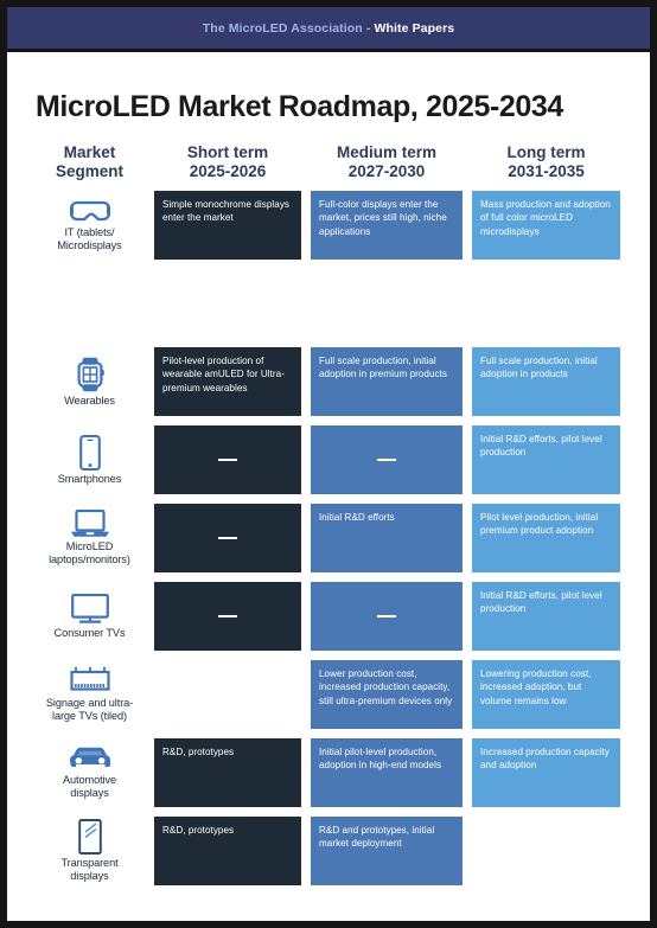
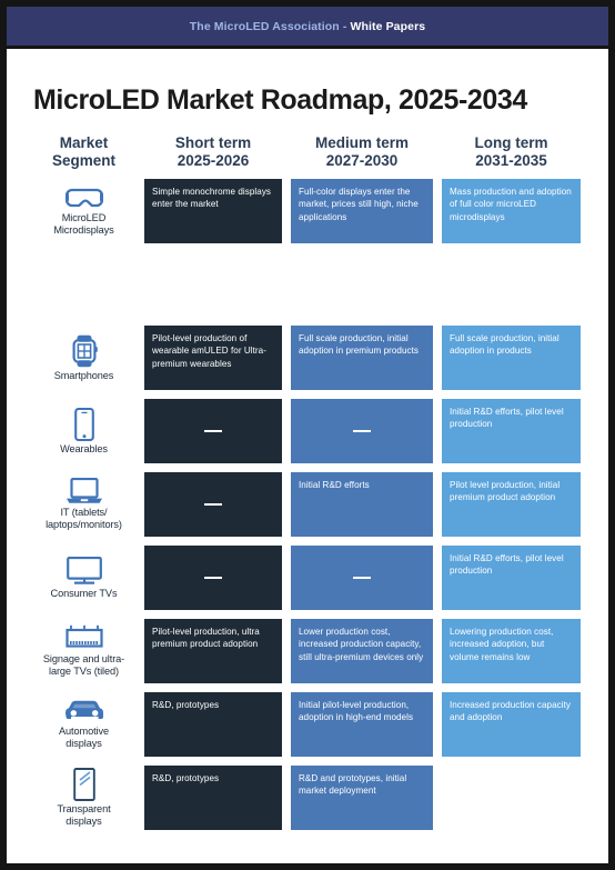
  The MicroLED Association - White Papers
  MicroLED Market Roadmap, 2025-2034
  Market
  Segment
  Short term
  2025-2026
  Medium term
  2027-2030
  Long term
  2031-2035
- IT (tablets/
+ MicroLED
  Microdisplays
  Simple monochrome displays enter the market
  Full-color displays enter the market, prices still high, niche applications
  Mass production and adoption of full color microLED microdisplays
- Wearables
+ Smartphones
  Pilot-level production of wearable amULED for Ultra-premium wearables
  Full scale production, initial adoption in premium products
  Full scale production, initial adoption in products
- Smartphones
+ Wearables
  Initial R&D efforts, pilot level production
- MicroLED
+ IT (tablets/
  laptops/monitors)
  Initial R&D efforts
  Pilot level production, initial premium product adoption
  Consumer TVs
  Initial R&D efforts, pilot level production
  Signage and ultra-
  large TVs (tiled)
+ Pilot-level production, ultra premium product adoption
  Lower production cost, increased production capacity, still ultra-premium devices only
  Lowering production cost, increased adoption, but volume remains low
  Automotive
  displays
  R&D, prototypes
  Initial pilot-level production, adoption in high-end models
  Increased production capacity and adoption
  Transparent
  displays
  R&D, prototypes
  R&D and prototypes, initial market deployment
